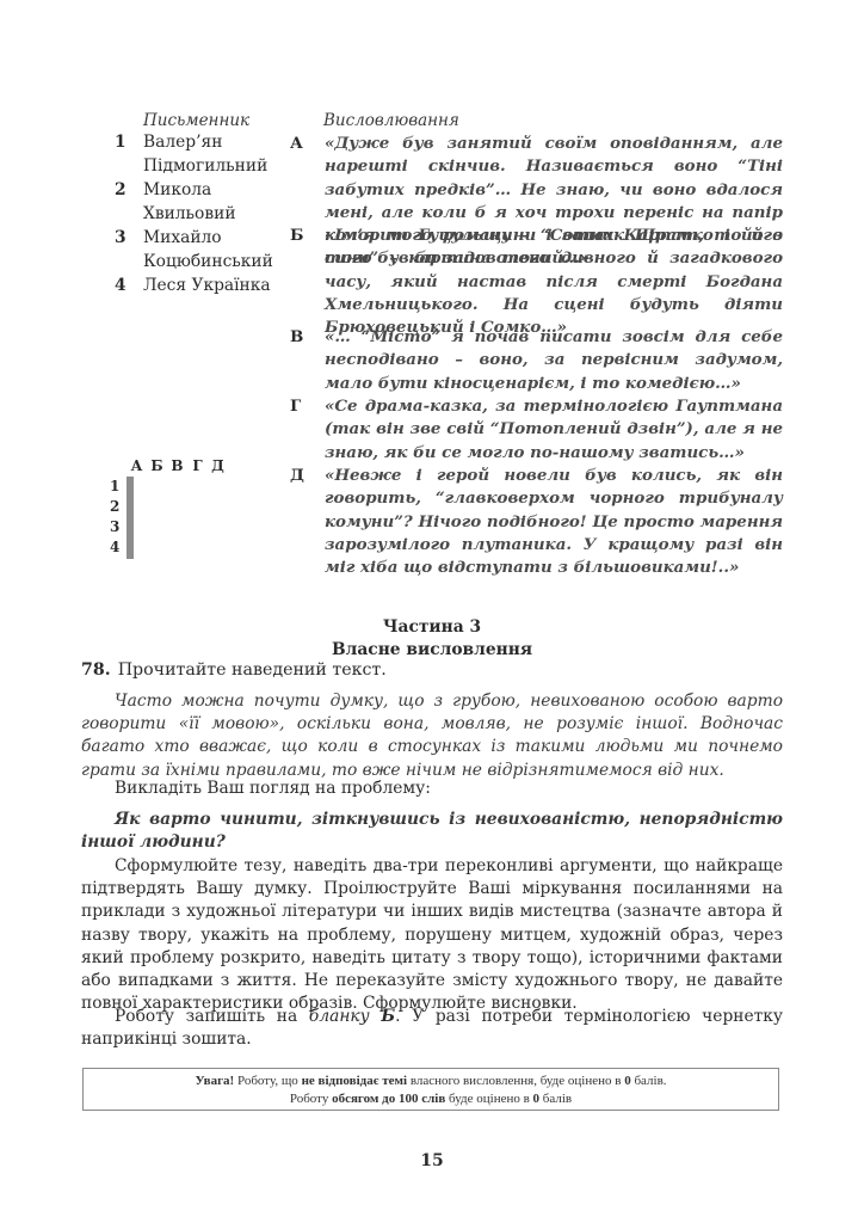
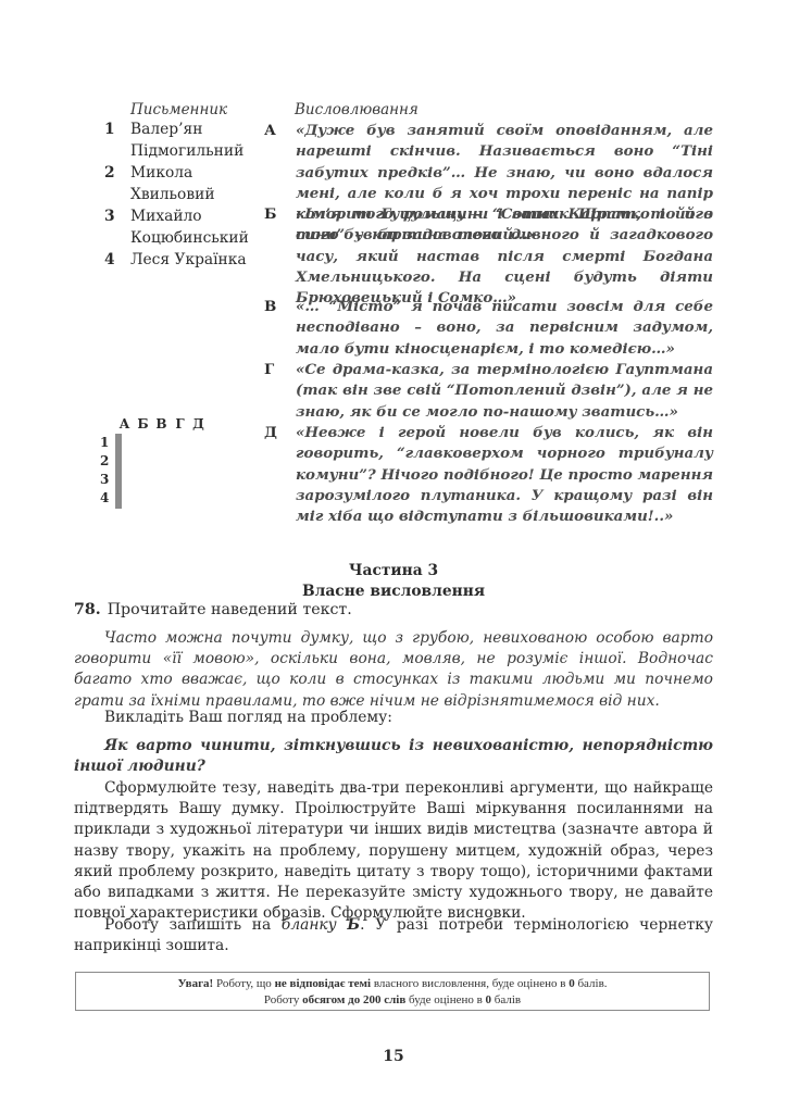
  Письменник
  Висловлювання
  1
  Валер’ян Підмогильний
  2
  Микола Хвильовий
  3
  Михайло Коцюбинський
  4
  Леся Українка
  А
  «Дуже був занятий своїм оповіданням, але нарешті скінчив. Називається воно “Тіні забутих предків”… Не знаю, чи воно вдалося мені, але коли б я хоч трохи переніс на папір колорит Гуцульщини і запах Карпат, то й з того був би задоволений…»
  Б
  «Ім’я мого роману – “Сотник Шрамко і його сини” – картина того дивного й загадкового часу, який настав після смерті Богдана Хмельницького. На сцені будуть діяти Брюховецький і Сомко…»
  В
  «… “Місто” я почав писати зовсім для себе несподівано – воно, за первісним задумом, мало бути кіносценарієм, і то комедією…»
  Г
  «Се драма-казка, за термінологією Гауптмана (так він зве свій “Потоплений дзвін”), але я не знаю, як би се могло по-нашому зватись…»
  Д
  «Невже і герой новели був колись, як він говорить, “главковерхом чорного трибуналу комуни”? Нічого подібного! Це просто марення зарозумілого плутаника. У кращому разі він міг хіба що відступати з більшовиками!..»
  А
  Б
  В
  Г
  Д
  1
  2
  3
  4
  Частина 3
  Власне висловлення
  78. Прочитайте наведений текст.
  Часто можна почути думку, що з грубою, невихованою особою варто говорити «її мовою», оскільки вона, мовляв, не розуміє іншої. Водночас багато хто вважає, що коли в стосунках із такими людьми ми почнемо грати за їхніми правилами, то вже нічим не відрізнятимемося від них.
  Викладіть Ваш погляд на проблему:
  Як варто чинити, зіткнувшись із невихованістю, непорядністю іншої людини?
  Сформулюйте тезу, наведіть два-три переконливі аргументи, що найкраще підтвердять Вашу думку. Проілюструйте Ваші міркування посиланнями на приклади з художньої літератури чи інших видів мистецтва (зазначте автора й назву твору, укажіть на проблему, порушену митцем, художній образ, через який проблему розкрито, наведіть цитату з твору тощо), історичними фактами або випадками з життя. Не переказуйте змісту художнього твору, не давайте повної характеристики образів. Сформулюйте висновки.
  Роботу запишіть на бланку Б. У разі потреби термінологією чернетку наприкінці зошита.
  Увага! Роботу, що не відповідає темі власного висловлення, буде оцінено в 0 балів.
- Роботу обсягом до 100 слів буде оцінено в 0 балів
+ Роботу обсягом до 200 слів буде оцінено в 0 балів
  15
